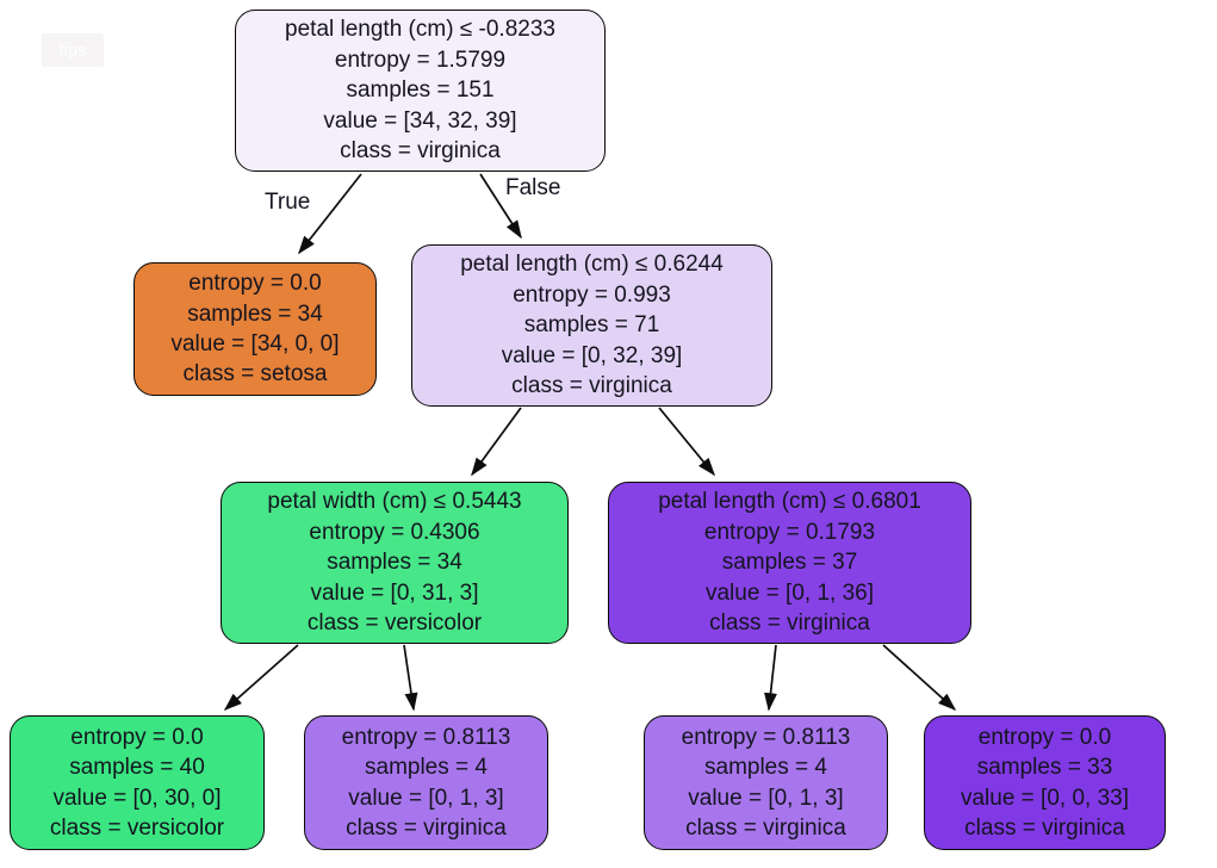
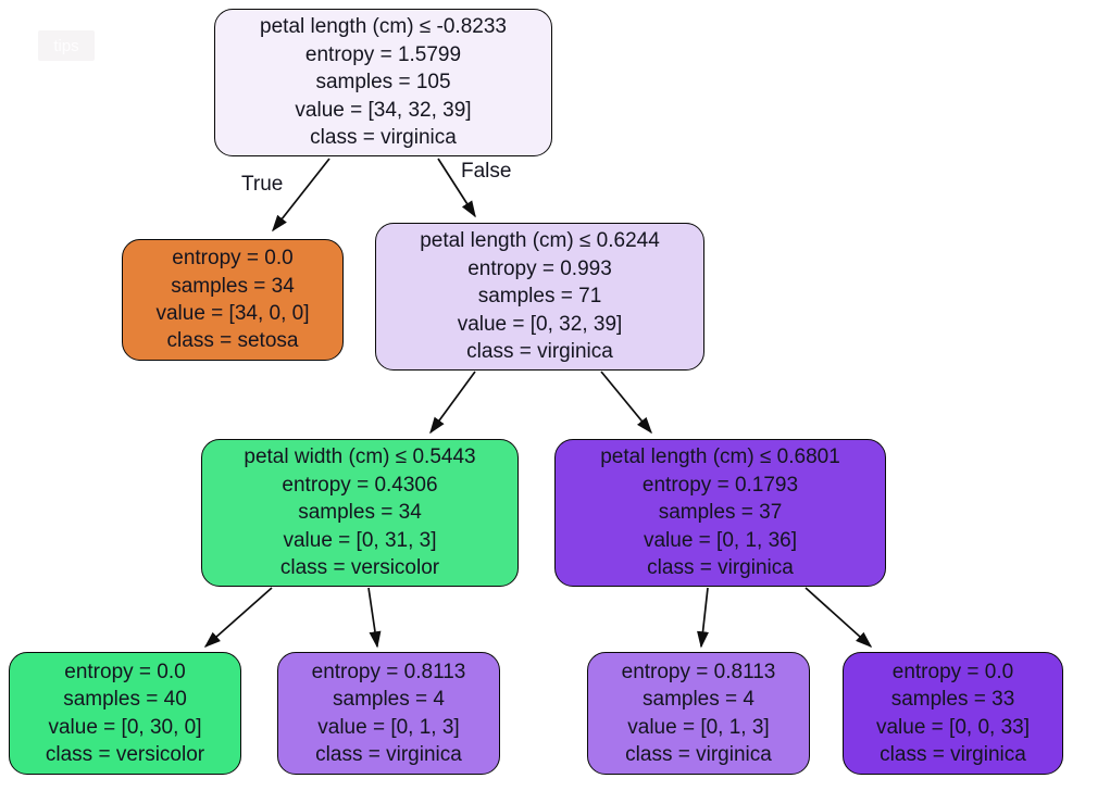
  True
  False
  petal length (cm) ≤ -0.8233
  entropy = 1.5799
- samples = 151
+ samples = 105
  value = [34, 32, 39]
  class = virginica
  entropy = 0.0
  samples = 34
  value = [34, 0, 0]
  class = setosa
  petal length (cm) ≤ 0.6244
  entropy = 0.993
  samples = 71
  value = [0, 32, 39]
  class = virginica
  petal width (cm) ≤ 0.5443
  entropy = 0.4306
  samples = 34
  value = [0, 31, 3]
  class = versicolor
  petal length (cm) ≤ 0.6801
  entropy = 0.1793
  samples = 37
  value = [0, 1, 36]
  class = virginica
  entropy = 0.0
  samples = 40
  value = [0, 30, 0]
  class = versicolor
  entropy = 0.8113
  samples = 4
  value = [0, 1, 3]
  class = virginica
  entropy = 0.8113
  samples = 4
  value = [0, 1, 3]
  class = virginica
  entropy = 0.0
  samples = 33
  value = [0, 0, 33]
  class = virginica
